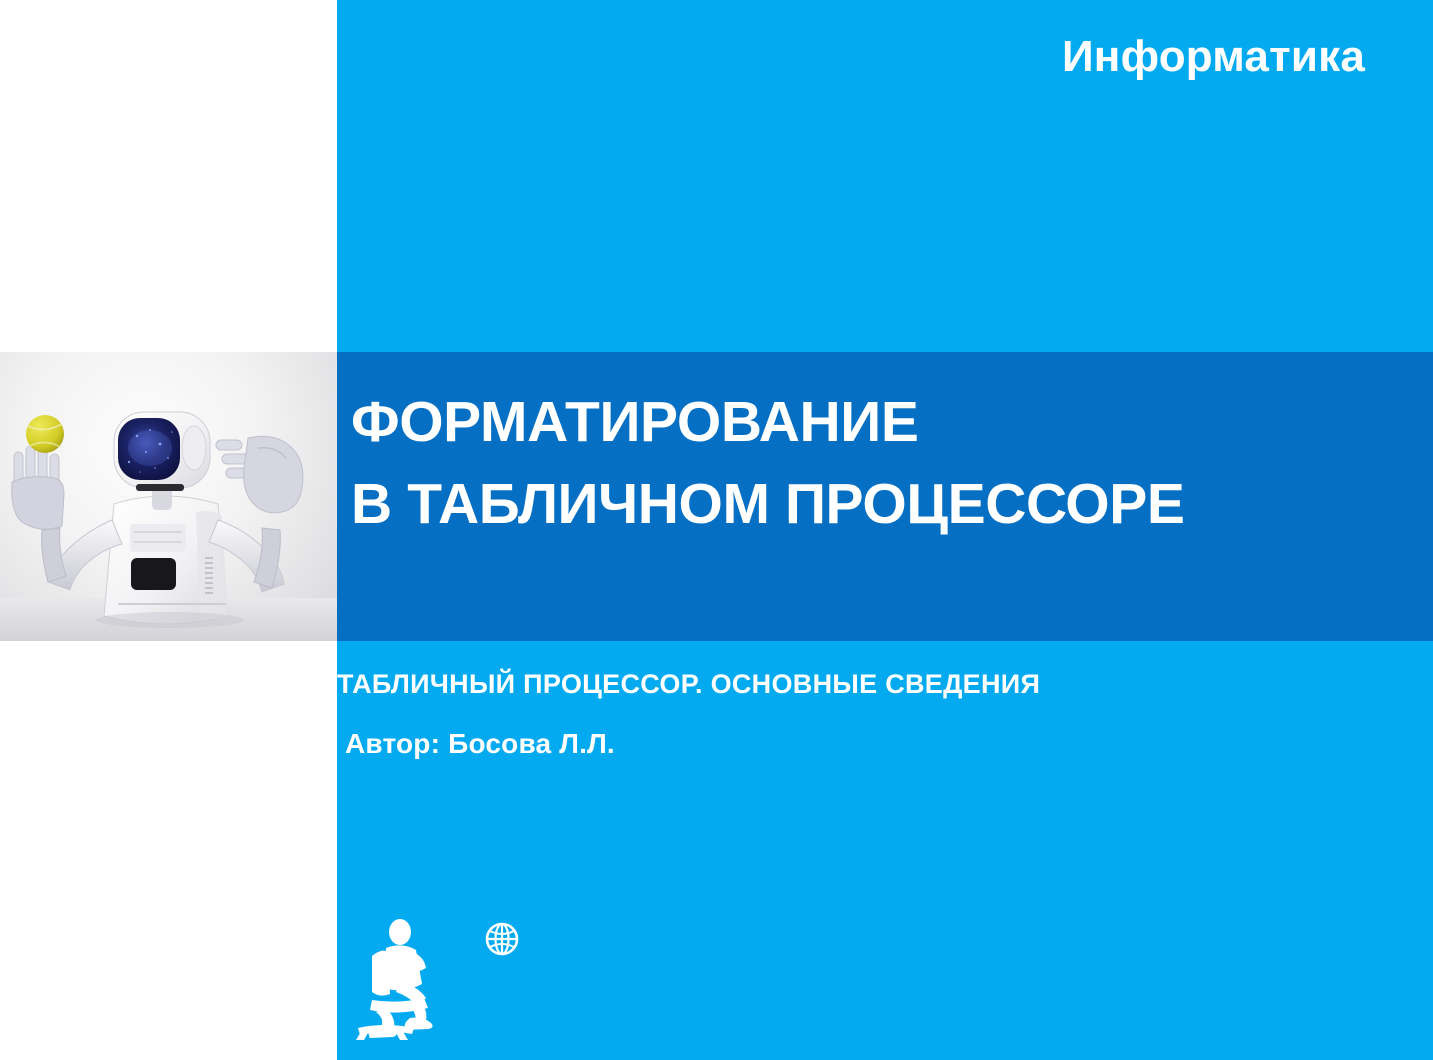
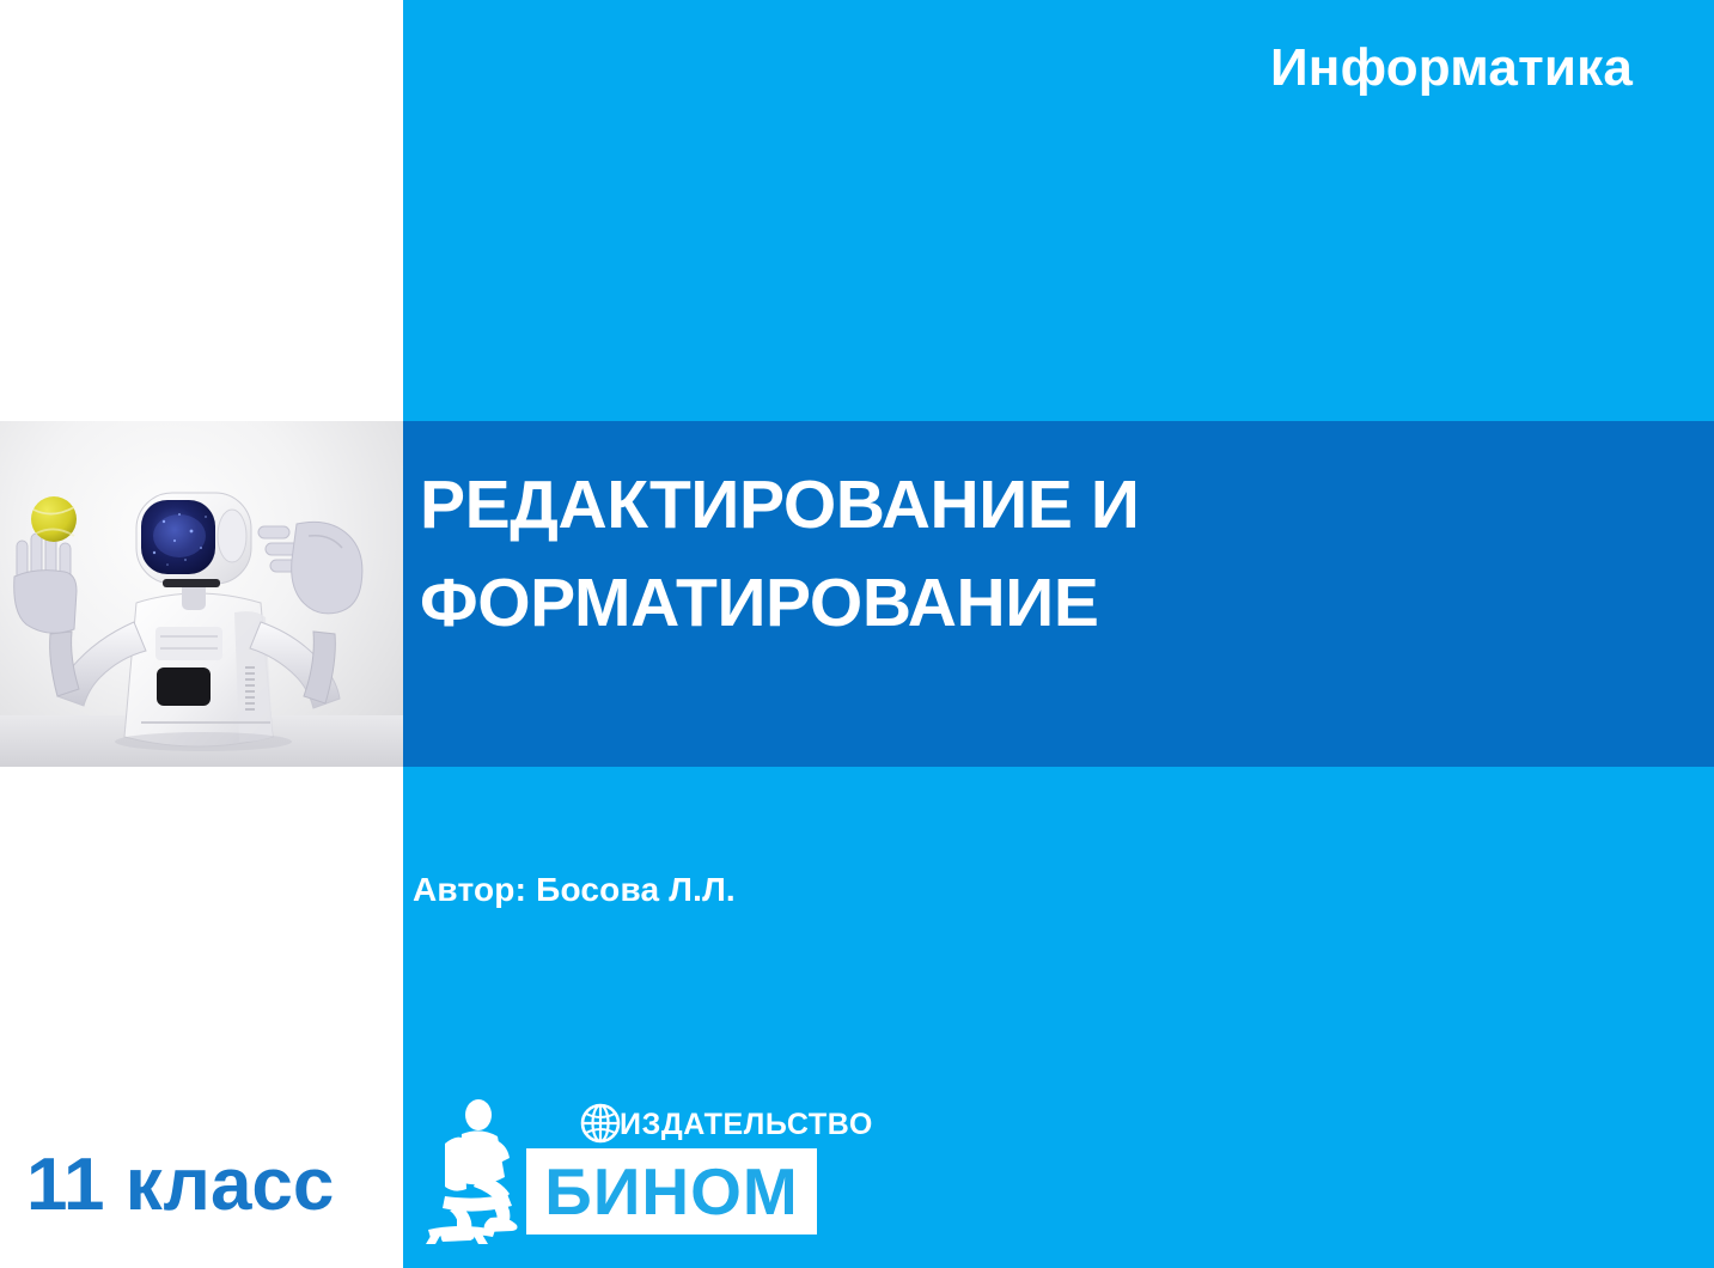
  Информатика
+ РЕДАКТИРОВАНИЕ И
  ФОРМАТИРОВАНИЕ
- В ТАБЛИЧНОМ ПРОЦЕССОРЕ
- ТАБЛИЧНЫЙ ПРОЦЕССОР. ОСНОВНЫЕ СВЕДЕНИЯ
  Автор: Босова Л.Л.
+ 11 класс
+ ИЗДАТЕЛЬСТВО
+ БИНОМ
